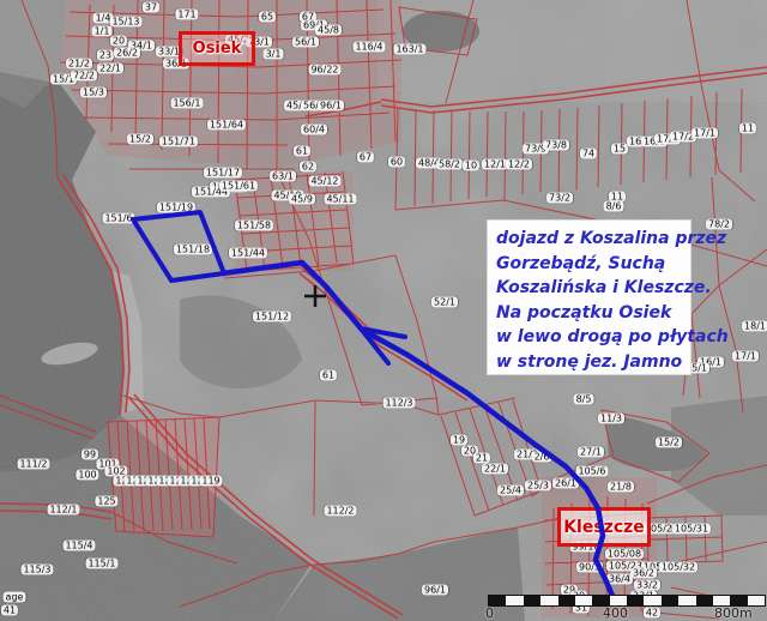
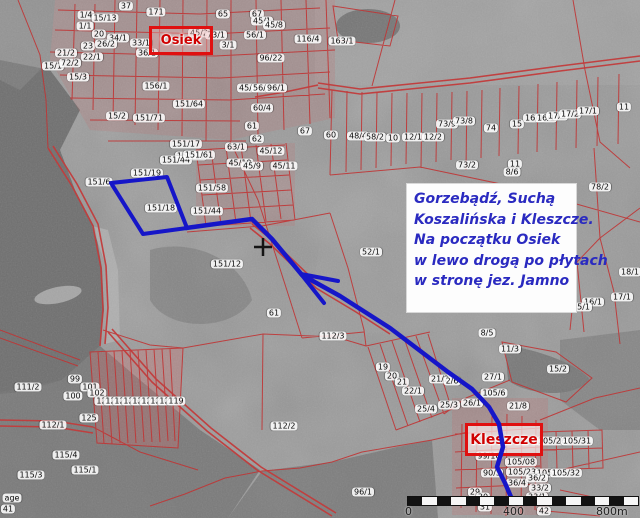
  37
  1/4
  15/13
  171
  65
  67
- 69/1
+ 45/1
  45/8
  1/1
  20
  34/1
  23
  26/2
  33/1
  36/1
  21/2
  22/1
  15/1
  72/2
  15/3
  45/2
  73/1
  3/1
  56/1
  96/22
  116/4
  45/7
  56/7
  96/1
  156/1
  151/64
  15/2
  151/71
  60/4
  61
  67
  62
  63/1
  45/12
  45/10
  45/9
  45/11
  151/17
  151/11
  151/19
  151/6
  151/44
  151/61
  151/58
  151/44
  151/18
  151/12
  163/1
  60
  48/4
  58/2
  10
  12/1
  12/2
  73/9
  73/8
  74
  15
  16/4
  16/1
  17/3
  17/2
  17/1
  11
  73/2
  11
  8/6
  78/2
  52/1
  18/1
  17/1
  16/1
  5/1
  61
  112/3
  111/2
  99
  101
  102
  100
  125
  112/1
  115/4
  115/1
  115/3
  121
  124
  125
  126
  127
  128
  129
  122
  119
  112/2
  19
  20
  21
  22/1
  21/2
  2/6
  25/4
  25/3
  26/1
  96/1
  8/5
  11/3
  15/2
  27/1
  105/6
  21/8
  105/26
  105/31
  99/1
  105/08
  90/
  105/23
  105/33
  105/32
  36/4
  36/2
  33/2
  29
  31
  42
  age
  41
  Osiek
  Klezcze
- dojazd z Koszalina przez
  Gorzebądź, Suchą
  Koszalińska i Kleszcze.
  Na początku Osiek
  w lewo drogą po płytach
  w stronę jez. Jamno
  0
  400
  800m
